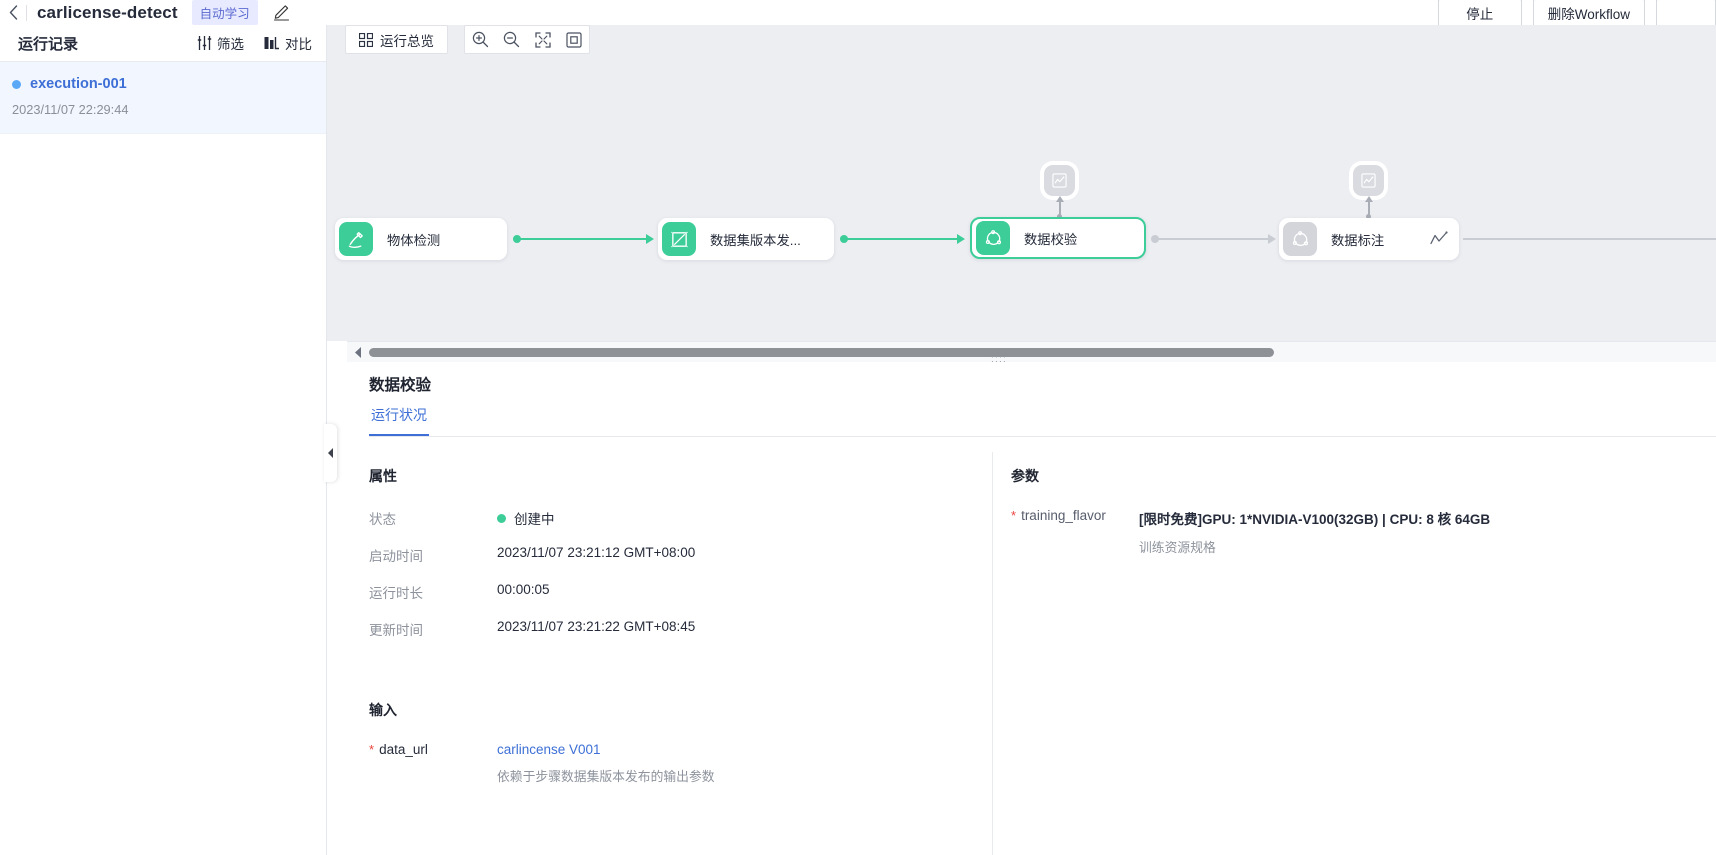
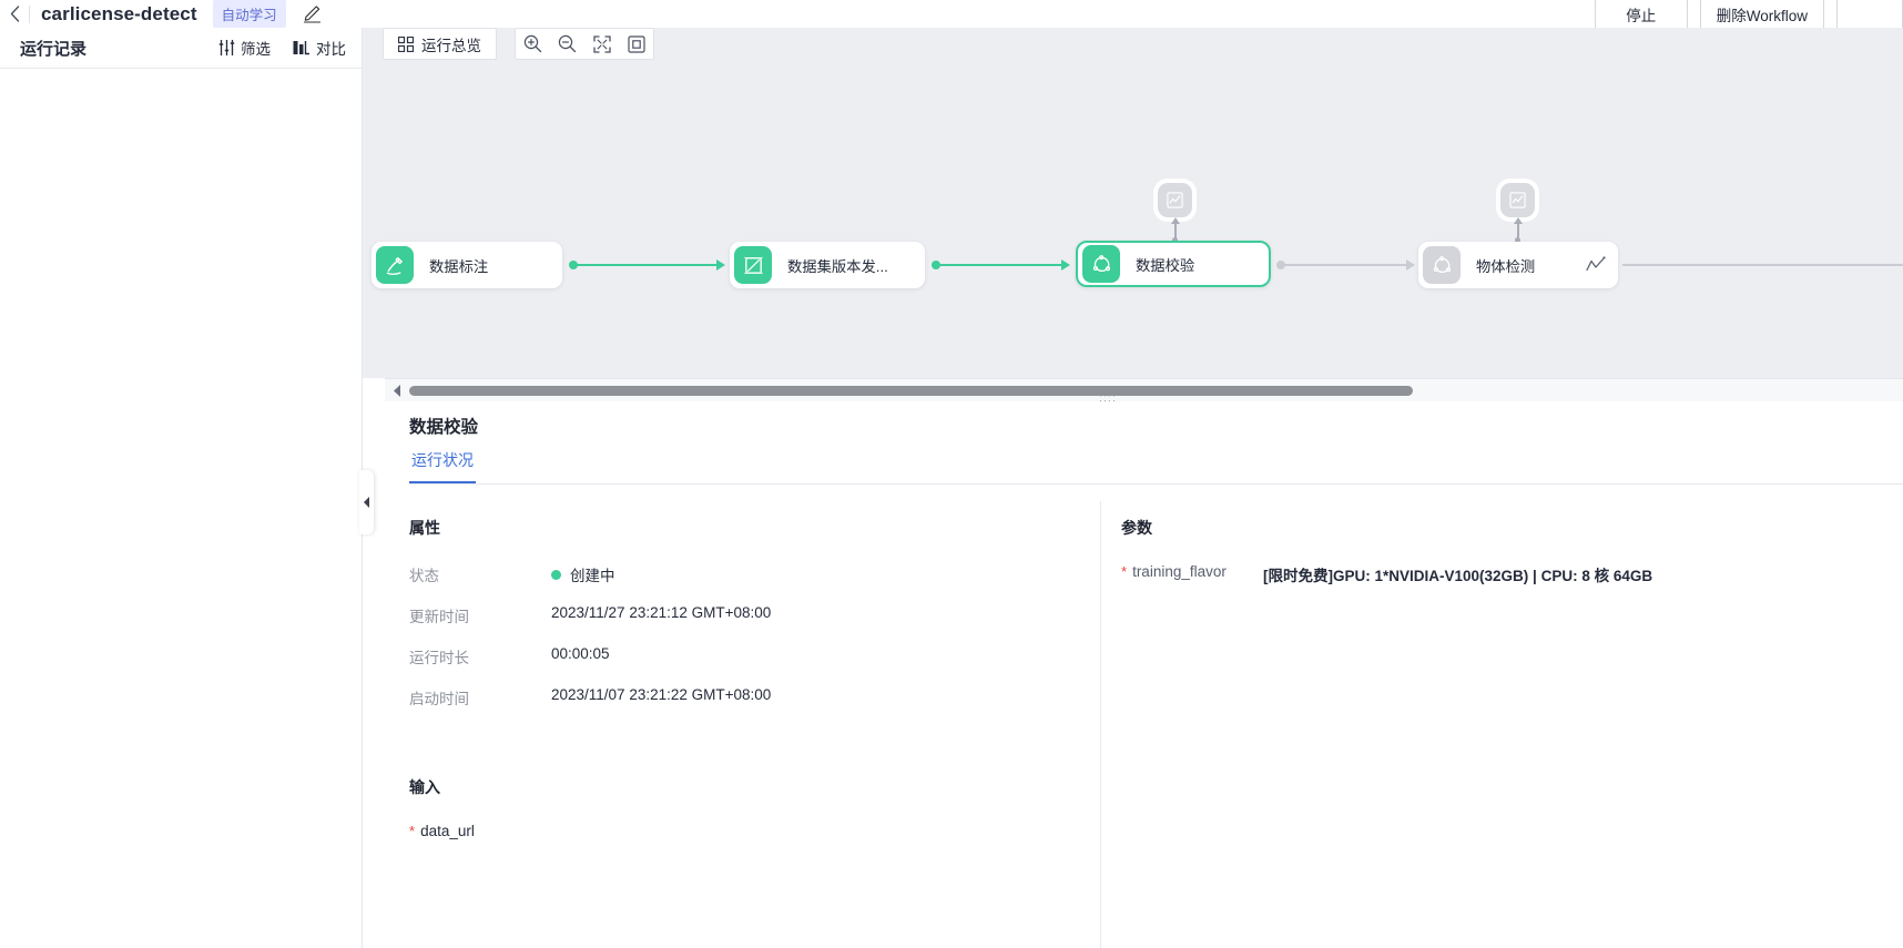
  carlicense-detect
  自动学习
  停止
  删除Workflow
  运行记录
  筛选
  对比
- execution-001
- 2023/11/07 22:29:44
  运行总览
- 物体检测
+ 数据标注
  数据集版本发...
  数据校验
- 数据标注
+ 物体检测
  ::::
  数据校验
  运行状况
  属性
  状态
  创建中
- 启动时间
+ 更新时间
- 2023/11/07 23:21:12 GMT+08:00
+ 2023/11/27 23:21:12 GMT+08:00
  运行时长
  00:00:05
- 更新时间
+ 启动时间
- 2023/11/07 23:21:22 GMT+08:45
+ 2023/11/07 23:21:22 GMT+08:00
  输入
  *
  data_url
- carlincense V001
- 依赖于步骤数据集版本发布的输出参数
  参数
  *
  training_flavor
  [限时免费]GPU: 1*NVIDIA-V100(32GB) | CPU: 8 核 64GB
- 训练资源规格
